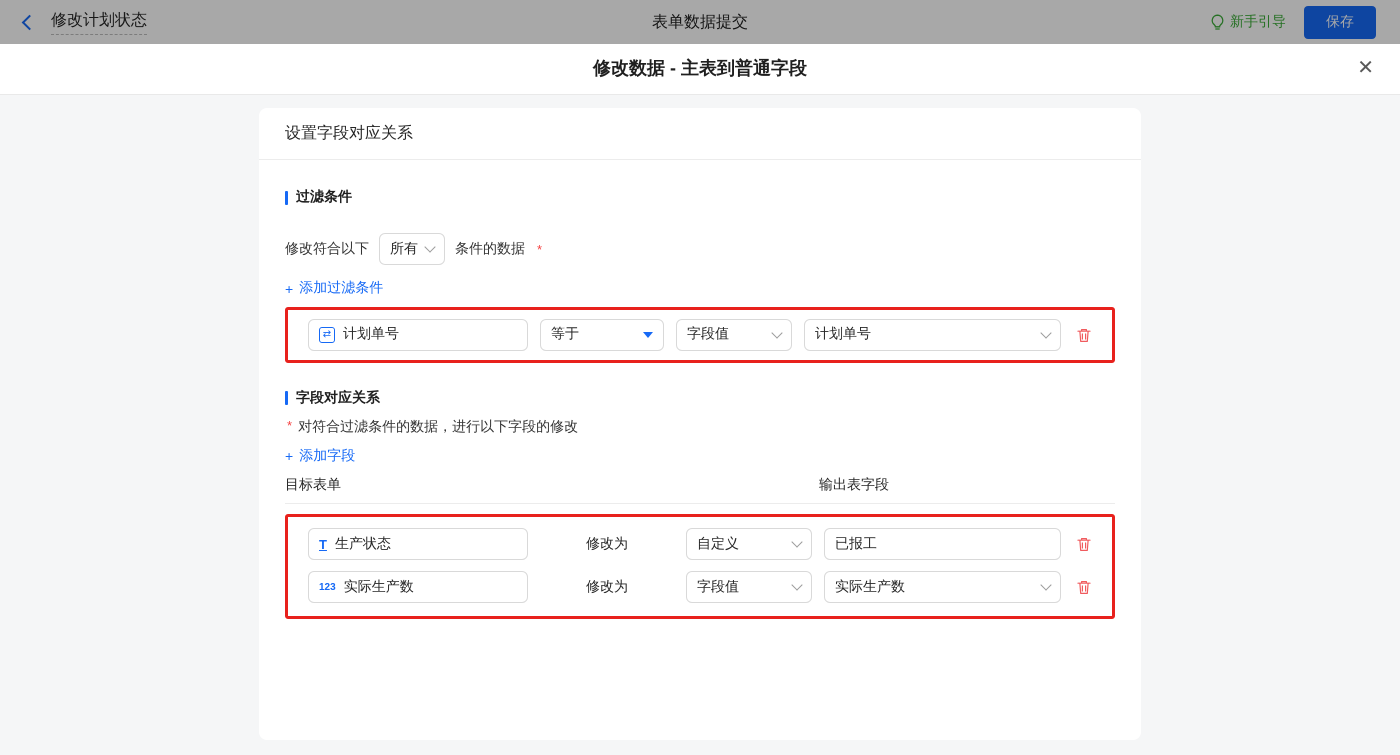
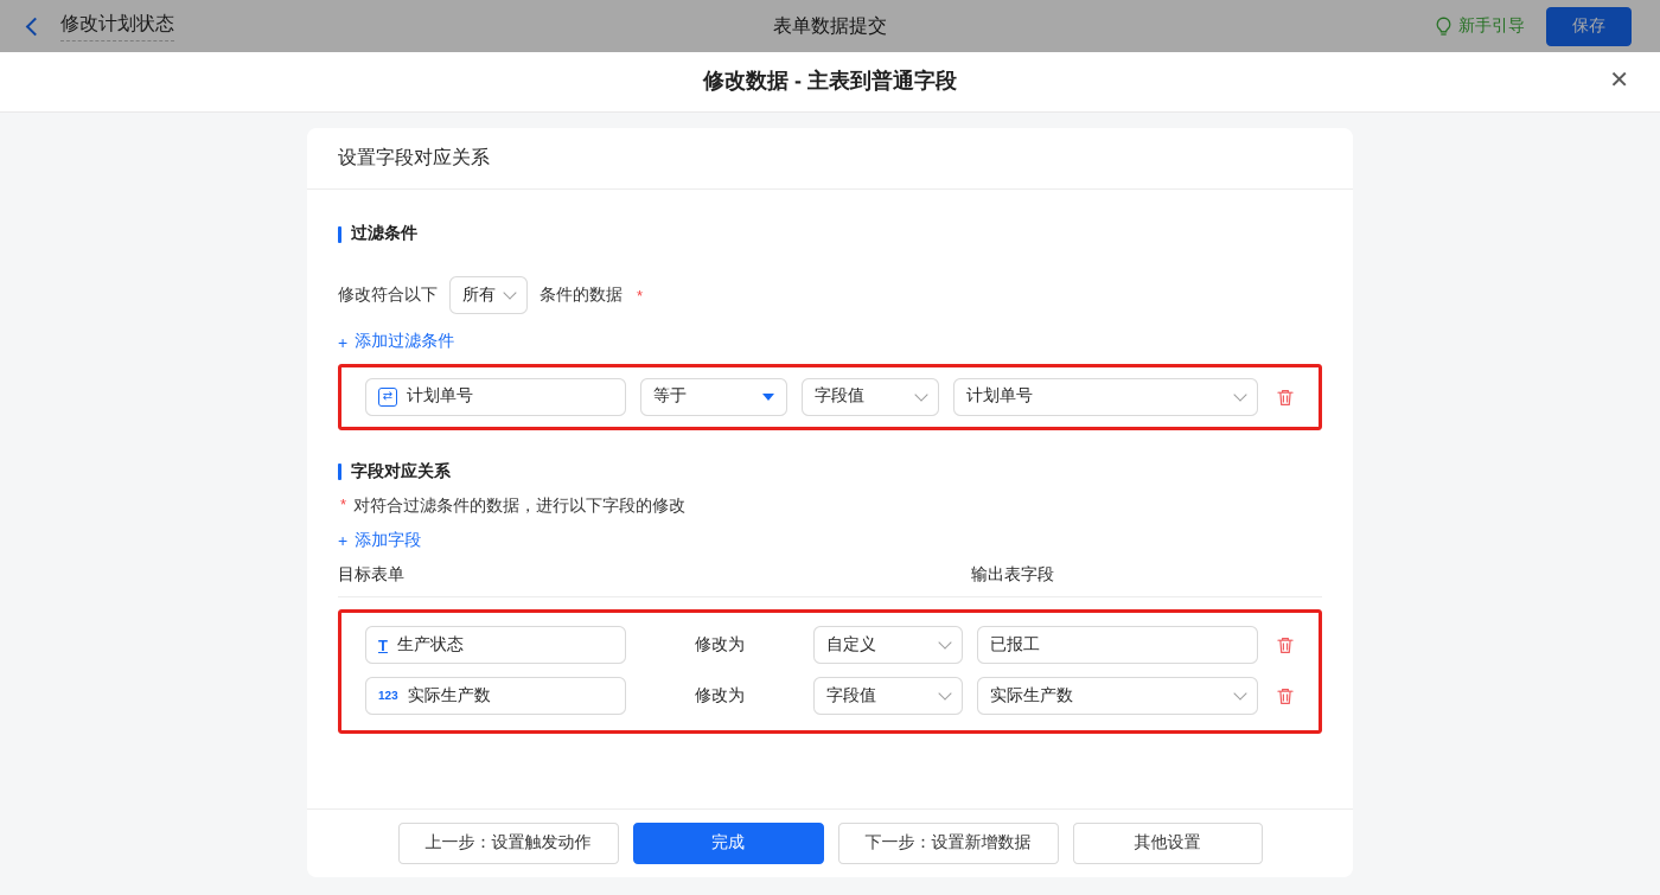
  修改计划状态
  表单数据提交
  新手引导
  保存
  修改数据 - 主表到普通字段
  ✕
  设置字段对应关系
  过滤条件
  修改符合以下
  所有
  条件的数据
  *
  +
  添加过滤条件
  ⇄
  计划单号
  等于
  字段值
  计划单号
  字段对应关系
  *
  对符合过滤条件的数据，进行以下字段的修改
  +
  添加字段
  目标表单
  输出表字段
  T
  生产状态
  修改为
  自定义
  已报工
  123
  实际生产数
  修改为
  字段值
  实际生产数
+ 上一步：设置触发动作
+ 完成
+ 下一步：设置新增数据
+ 其他设置
